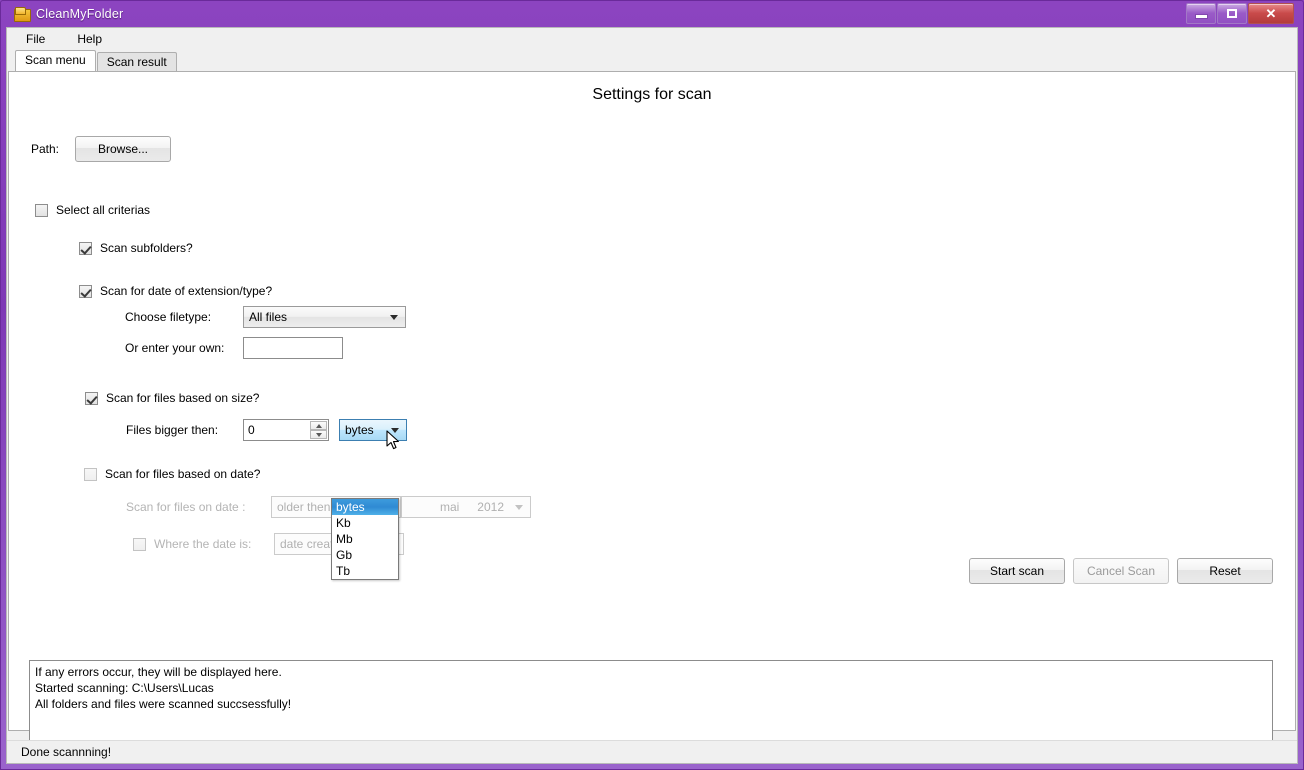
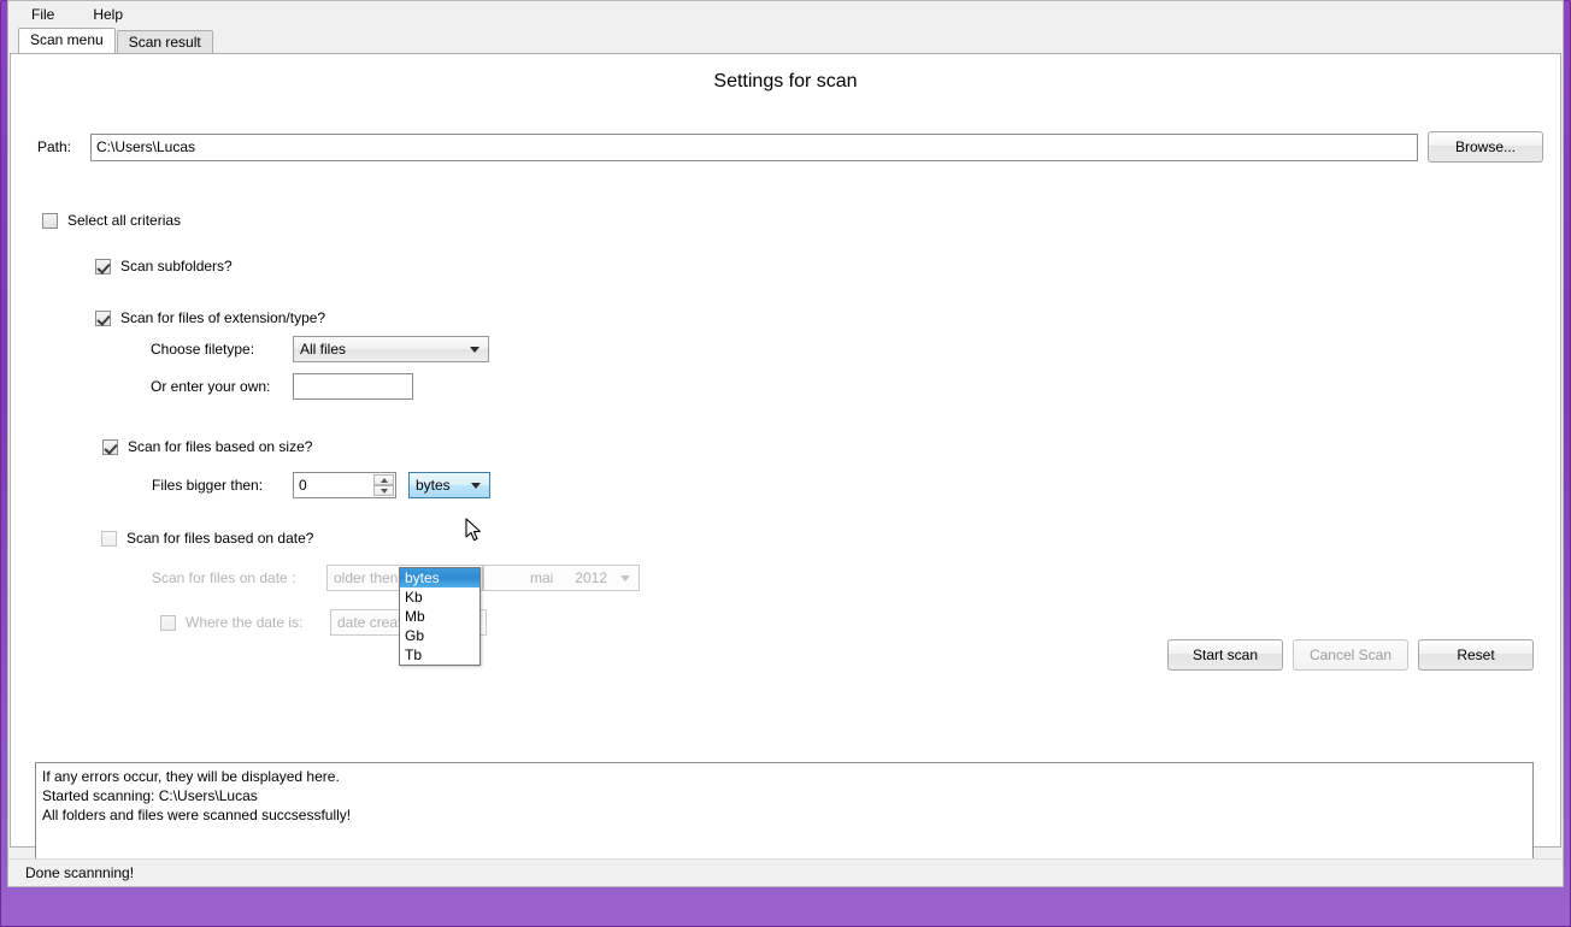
- CleanMyFolder
- ✕
  File
  Help
  Scan menu
  Scan result
  Settings for scan
  Path:
+ C:\Users\Lucas
  Browse...
  Select all criterias
  Scan subfolders?
- Scan for date of extension/type?
+ Scan for files of extension/type?
  Choose filetype:
  All files
  Or enter your own:
  Scan for files based on size?
  Files bigger then:
  0
  bytes
  bytes
  Kb
  Mb
  Gb
  Tb
  Scan for files based on date?
  Scan for files on date :
  older then
  mai
  2012
  Where the date is:
  date crea
  Start scan
  Cancel Scan
  Reset
  If any errors occur, they will be displayed here.
  Started scanning: C:\Users\Lucas
  All folders and files were scanned succsessfully!
  Done scannning!
